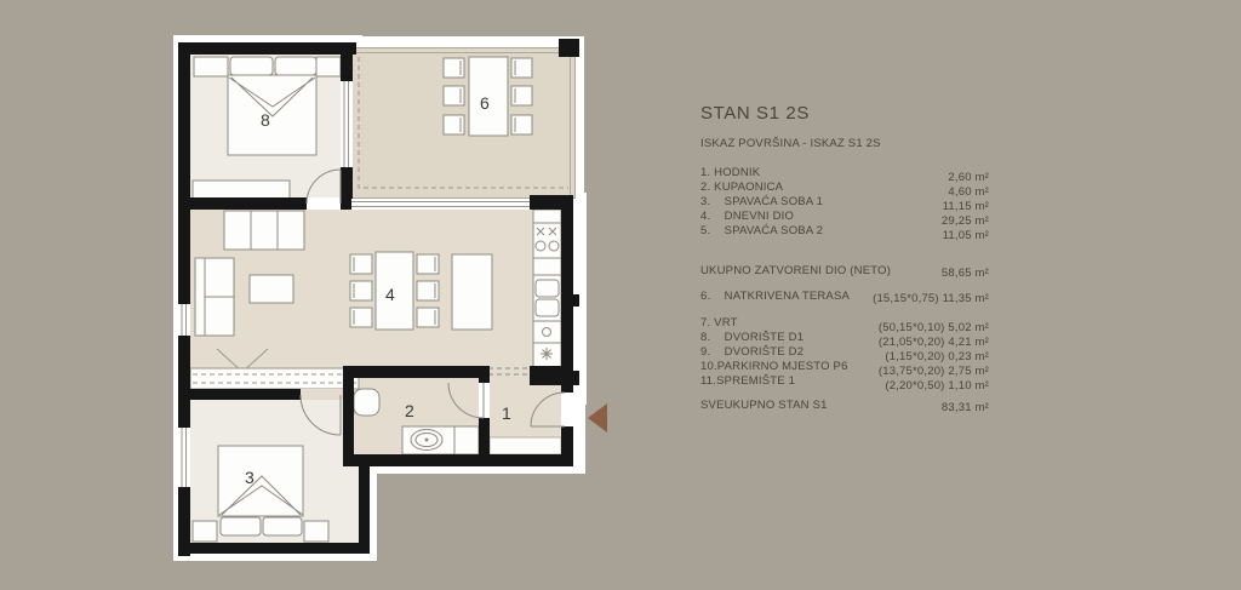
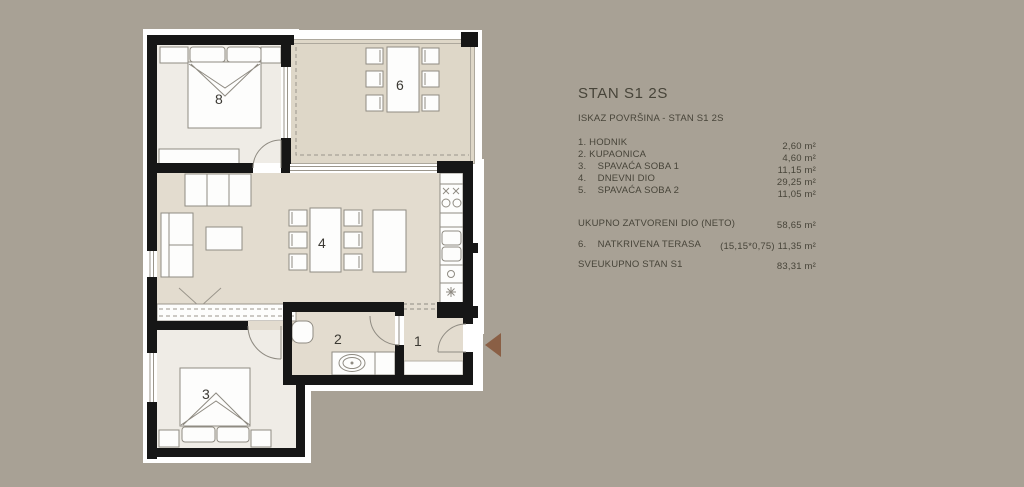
  8
  6
  4
  3
  2
  1
  STAN S1 2S
- ISKAZ POVRŠINA - ISKAZ S1 2S
+ ISKAZ POVRŠINA - STAN S1 2S
  1. HODNIK
  2,60 m²
  2. KUPAONICA
  4,60 m²
  3. SPAVAĆA SOBA 1
  11,15 m²
  4. DNEVNI DIO
  29,25 m²
  5. SPAVAĆA SOBA 2
  11,05 m²
  UKUPNO ZATVORENI DIO (NETO)
  58,65 m²
  6. NATKRIVENA TERASA
  (15,15*0,75) 11,35 m²
- 7. VRT
- (50,15*0,10) 5,02 m²
- 8. DVORIŠTE D1
- (21,05*0,20) 4,21 m²
- 9. DVORIŠTE D2
- (1,15*0,20) 0,23 m²
- 10.PARKIRNO MJESTO P6
- (13,75*0,20) 2,75 m²
- 11.SPREMIŠTE 1
- (2,20*0,50) 1,10 m²
  SVEUKUPNO STAN S1
  83,31 m²
